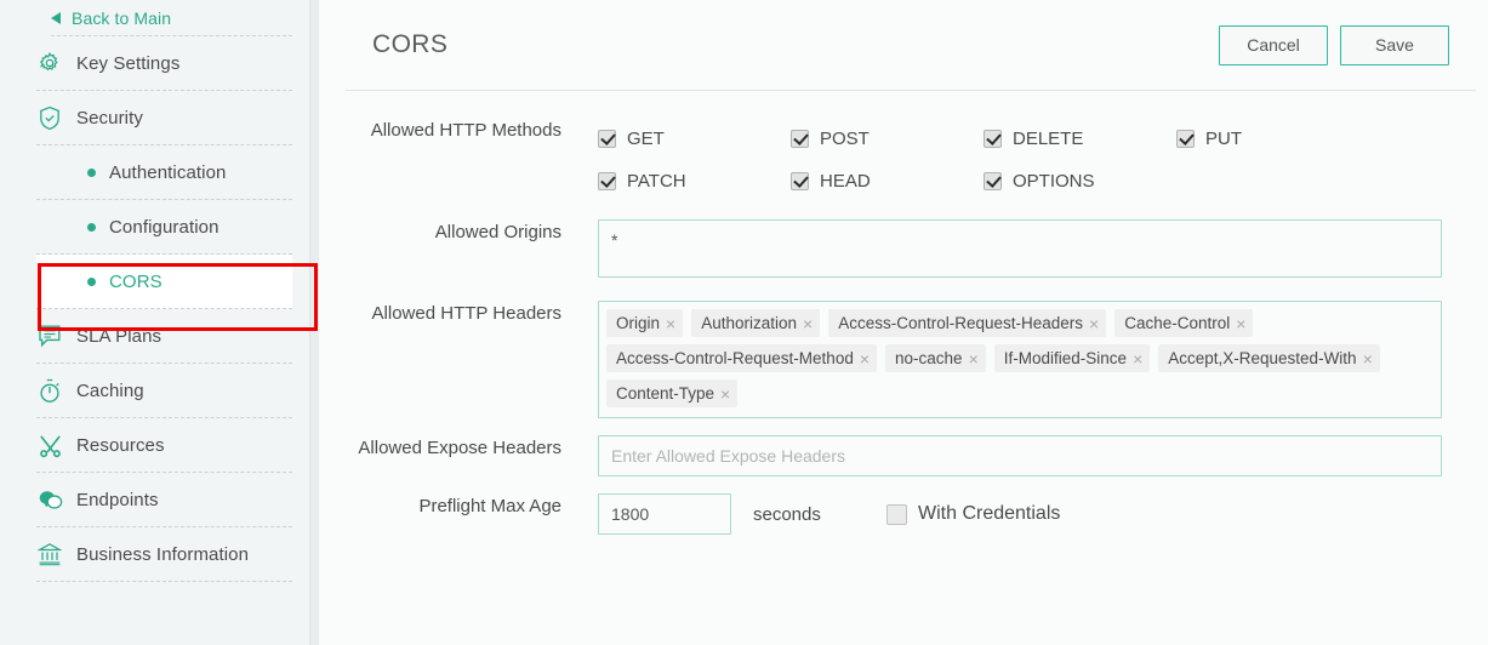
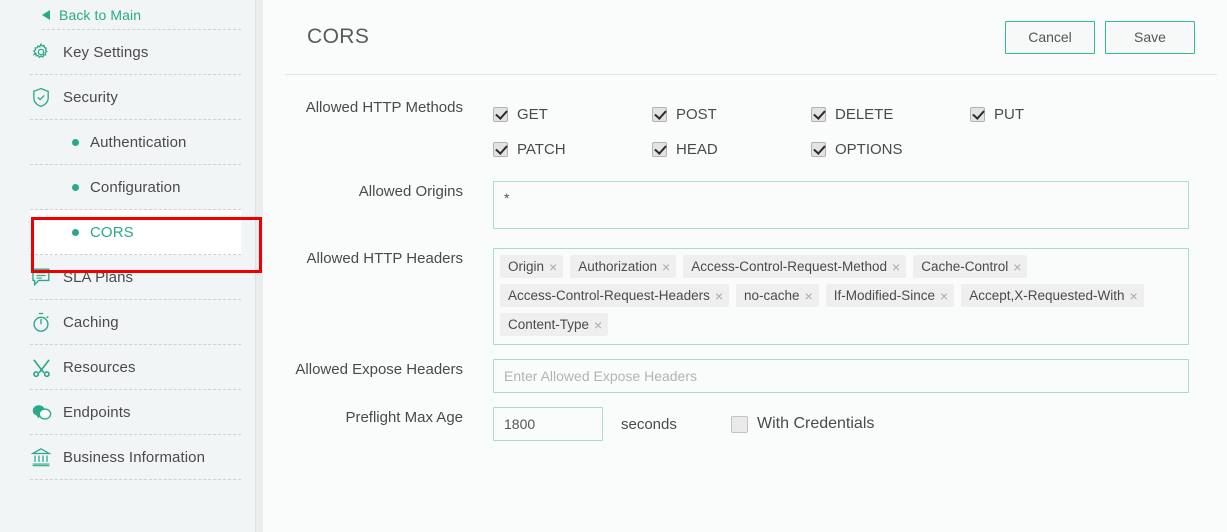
  Back to Main
  Key Settings
  Security
  Authentication
  Configuration
  CORS
  SLA Plans
  Caching
  Resources
  Endpoints
  Business Information
  CORS
  Cancel
  Save
  Allowed HTTP Methods
  GET
  POST
  DELETE
  PUT
  PATCH
  HEAD
  OPTIONS
  Allowed Origins
  *
  Allowed HTTP Headers
  Origin
  ×
  Authorization
  ×
- Access-Control-Request-Headers
+ Access-Control-Request-Method
  ×
  Cache-Control
  ×
- Access-Control-Request-Method
+ Access-Control-Request-Headers
  ×
  no-cache
  ×
  If-Modified-Since
  ×
  Accept,X-Requested-With
  ×
  Content-Type
  ×
  Allowed Expose Headers
  Enter Allowed Expose Headers
  Preflight Max Age
  1800
  seconds
  With Credentials
